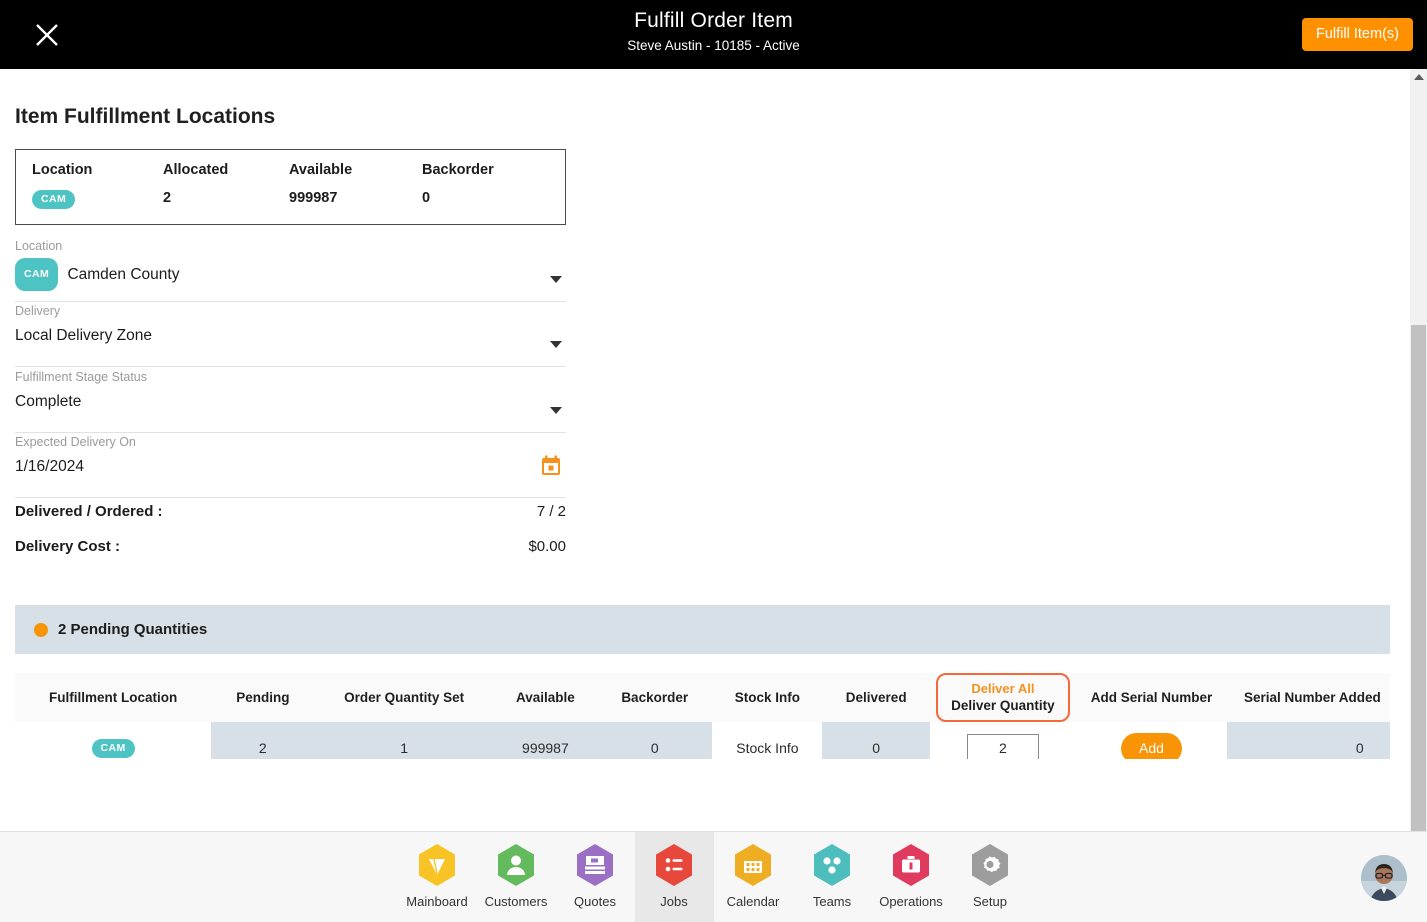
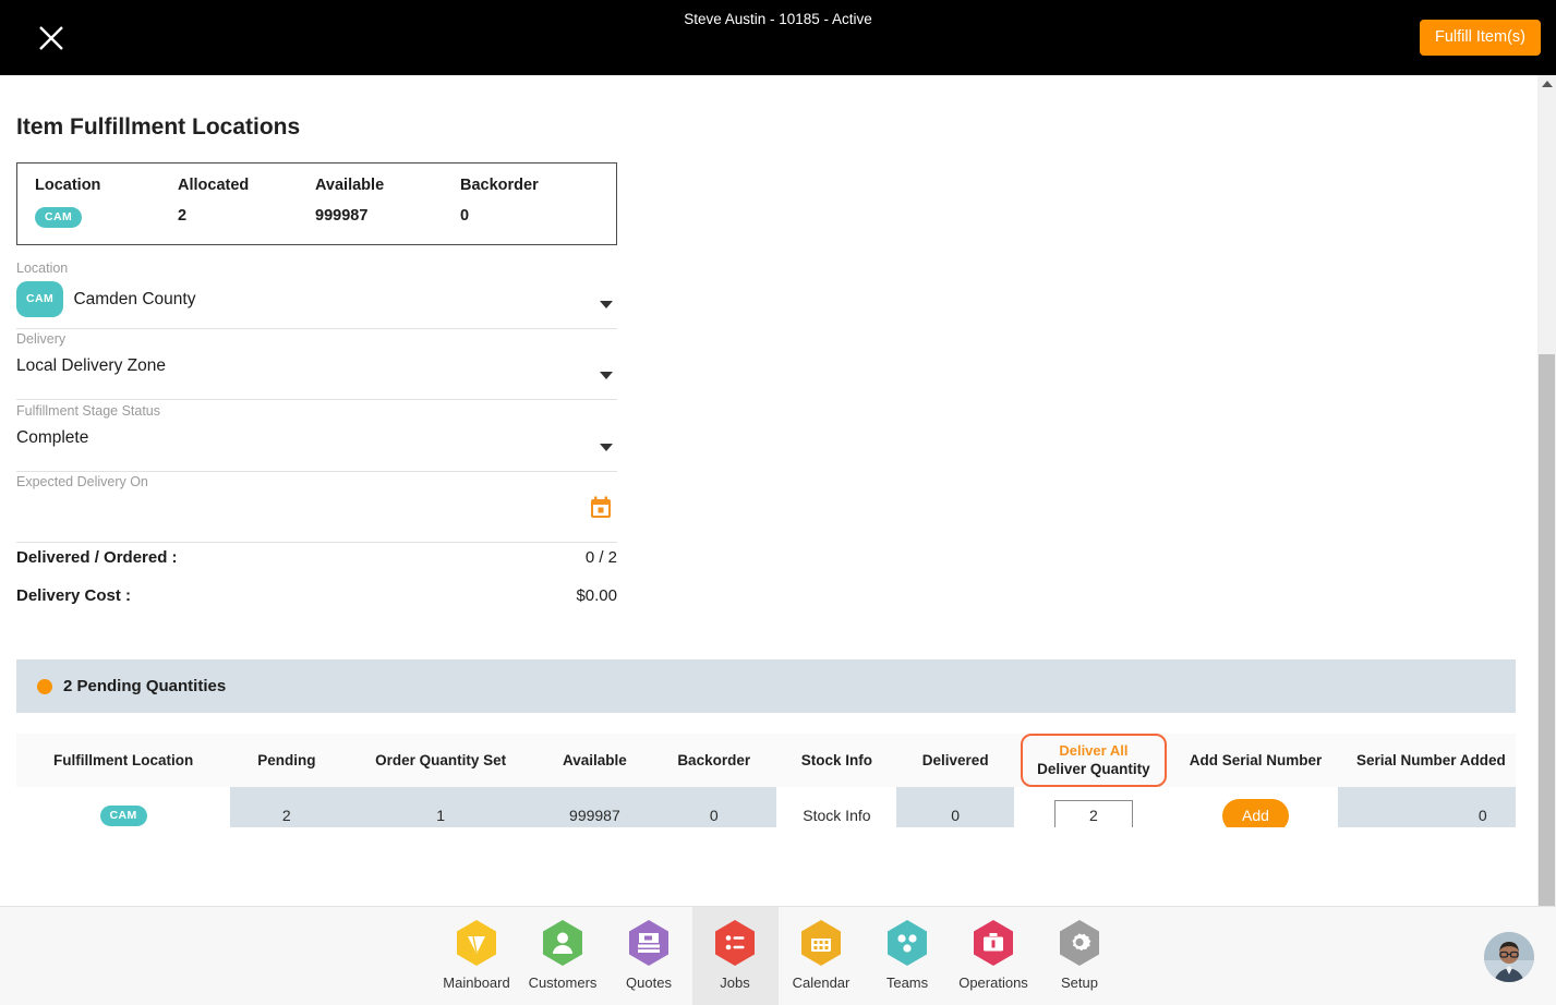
- Fulfill Order Item
  Steve Austin - 10185 - Active
  Fulfill Item(s)
  Item Fulfillment Locations
  Location
  Allocated
  Available
  Backorder
  CAM
  2
  999987
  0
  Location
  CAM Camden County
  Delivery
  Local Delivery Zone
  Fulfillment Stage Status
  Complete
  Expected Delivery On
- 1/16/2024
  Delivered / Ordered :
- 7 / 2
+ 0 / 2
  Delivery Cost :
  $0.00
  2 Pending Quantities
  Fulfillment Location	Pending	Order Quantity Set	Available	Backorder	Stock Info	Delivered	Deliver All Deliver Quantity	Add Serial Number	Serial Number Added
  CAM	2	1	999987	0	Stock Info	0	2	Add	0
  Mainboard
  Customers
  Quotes
  Jobs
  Calendar
  Teams
  Operations
  Setup
